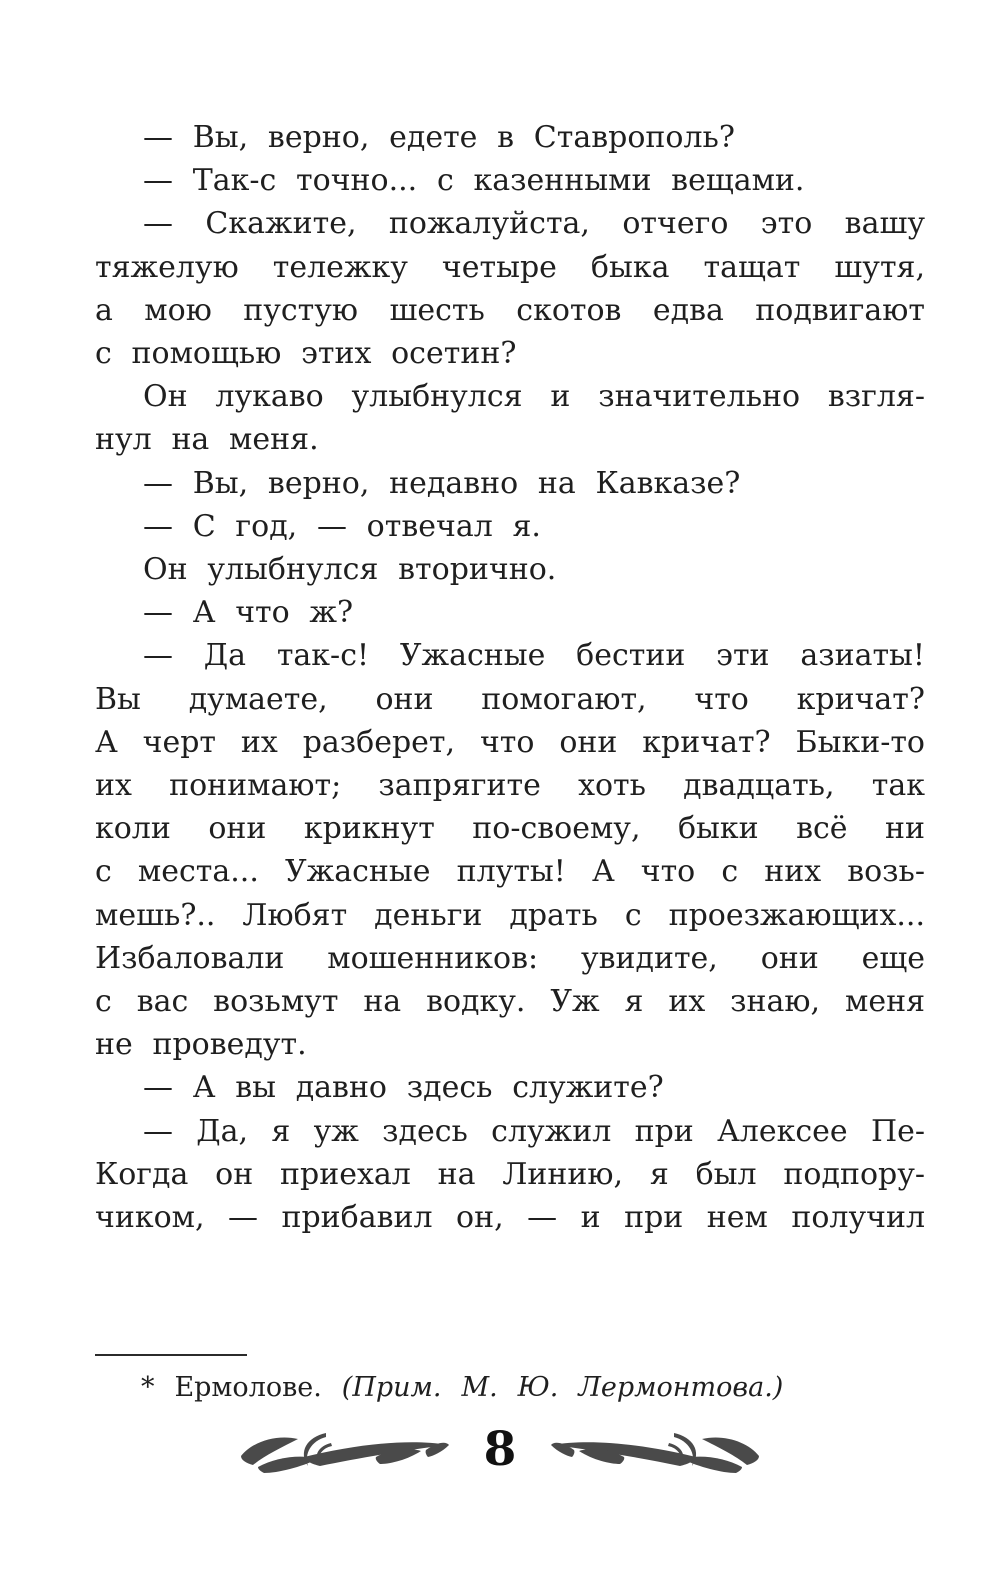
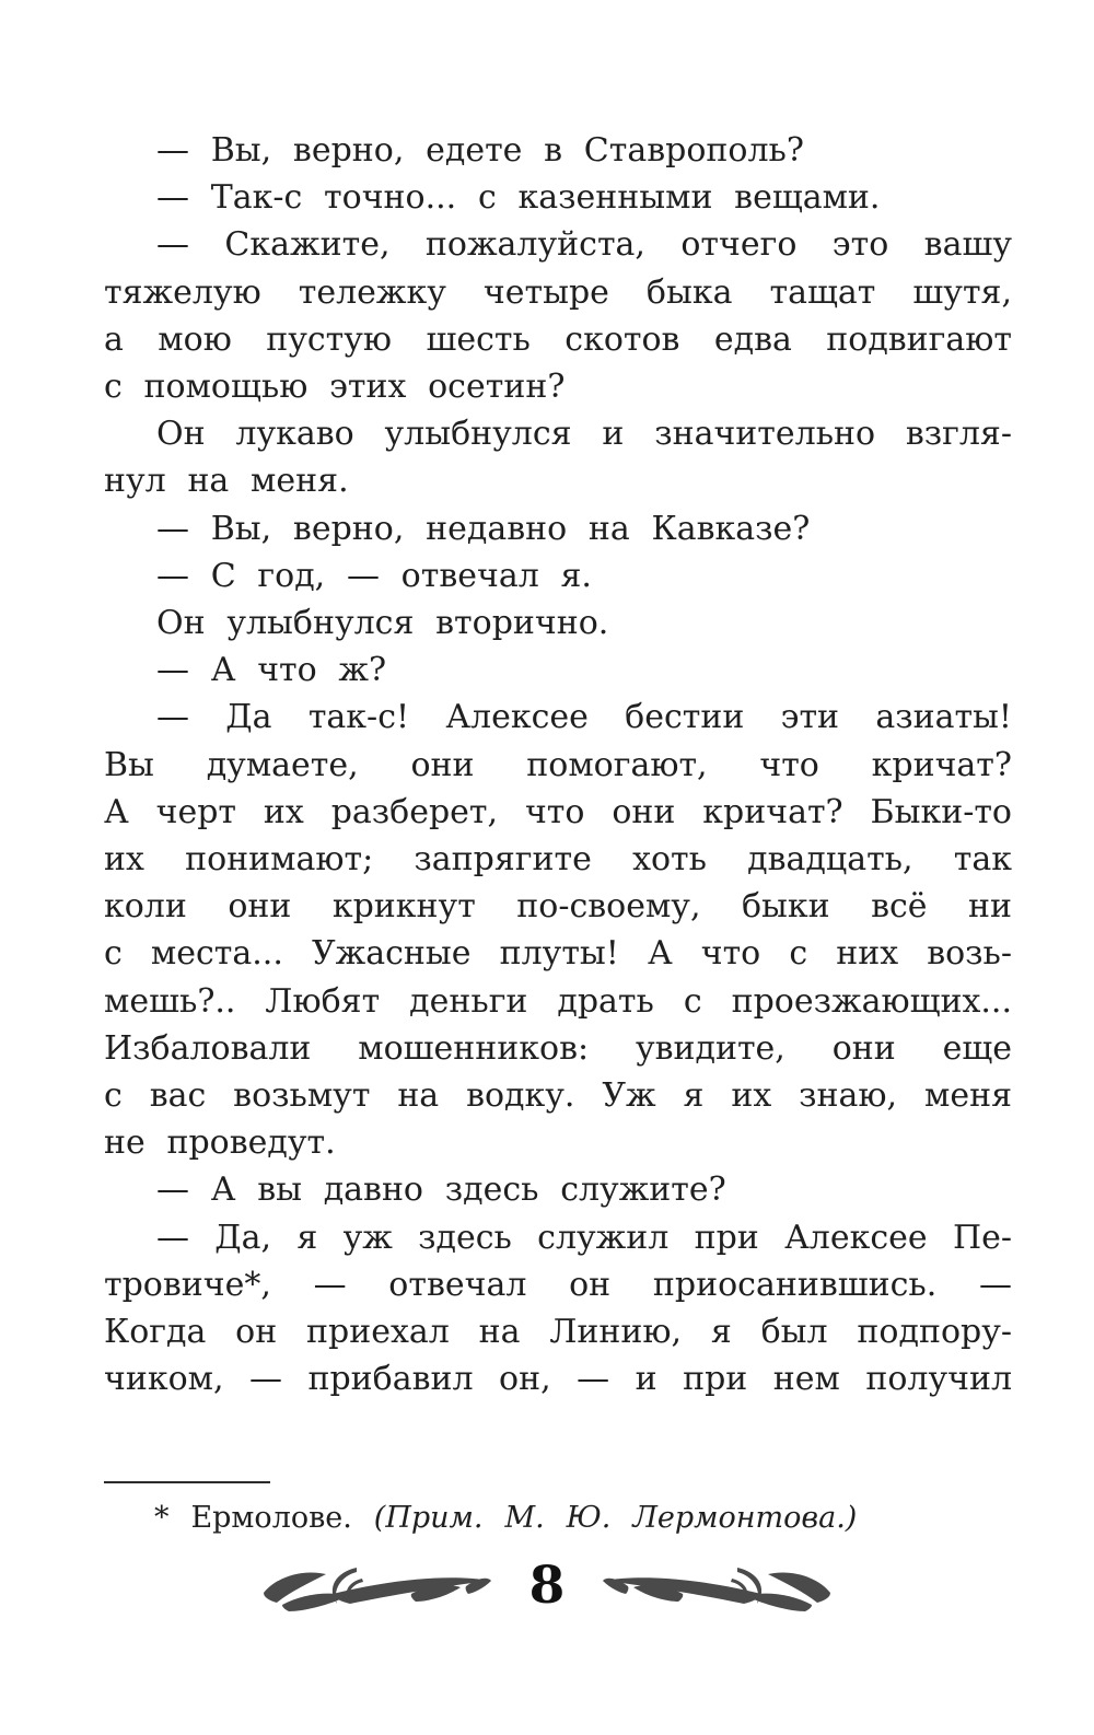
  — Вы, верно, едете в Ставрополь?
  — Так-с точно... с казенными вещами.
  — Скажите, пожалуйста, отчего это вашу
  тяжелую тележку четыре быка тащат шутя,
  а мою пустую шесть скотов едва подвигают
  с помощью этих осетин?
  Он лукаво улыбнулся и значительно взгля-
  нул на меня.
  — Вы, верно, недавно на Кавказе?
  — С год, — отвечал я.
  Он улыбнулся вторично.
  — А что ж?
- — Да так-с! Ужасные бестии эти азиаты!
+ — Да так-с! Алексее бестии эти азиаты!
  Вы думаете, они помогают, что кричат?
  А черт их разберет, что они кричат? Быки-то
  их понимают; запрягите хоть двадцать, так
  коли они крикнут по-своему, быки всё ни
  с места... Ужасные плуты! А что с них возь-
  мешь?.. Любят деньги драть с проезжающих...
  Избаловали мошенников: увидите, они еще
  с вас возьмут на водку. Уж я их знаю, меня
  не проведут.
  — А вы давно здесь служите?
  — Да, я уж здесь служил при Алексее Пе-
+ тровиче*, — отвечал он приосанившись. —
  Когда он приехал на Линию, я был подпору-
  чиком, — прибавил он, — и при нем получил
  * Ермолове. (Прим. М. Ю. Лермонтова.)
  8
